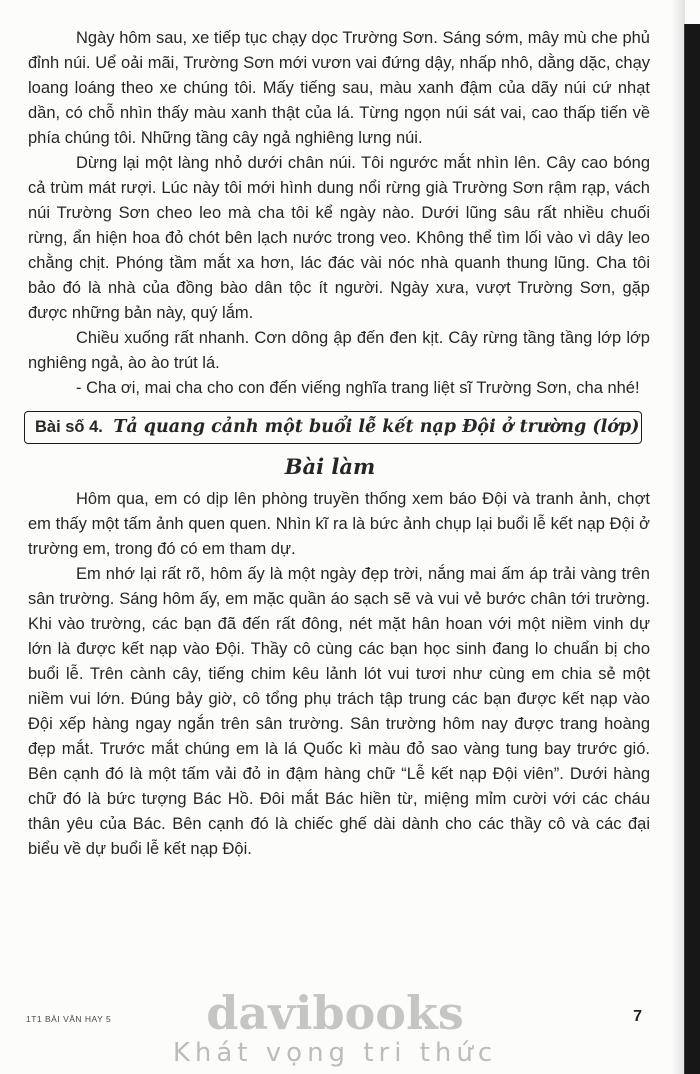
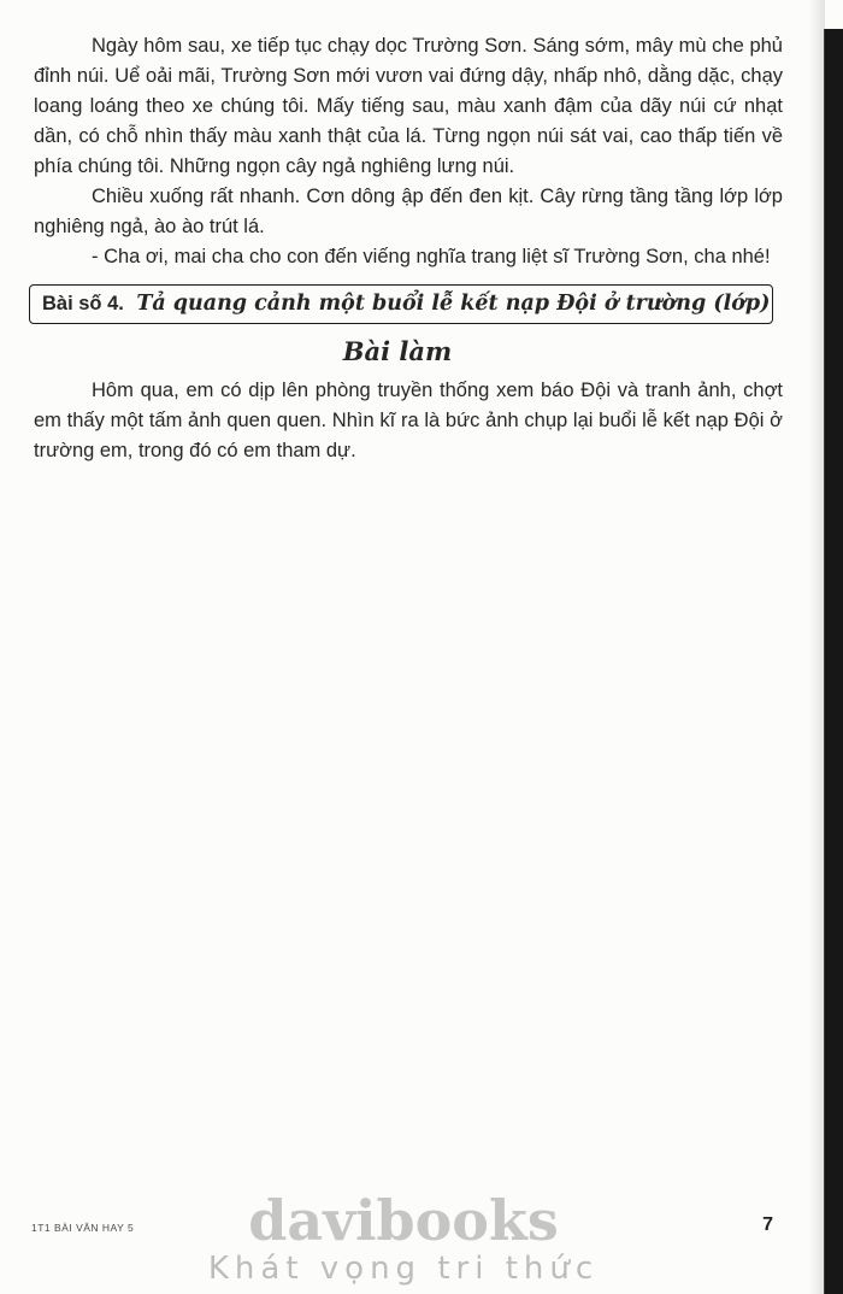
- Ngày hôm sau, xe tiếp tục chạy dọc Trường Sơn. Sáng sớm, mây mù che phủ đỉnh núi. Uể oải mãi, Trường Sơn mới vươn vai đứng dậy, nhấp nhô, dằng dặc, chạy loang loáng theo xe chúng tôi. Mấy tiếng sau, màu xanh đậm của dãy núi cứ nhạt dần, có chỗ nhìn thấy màu xanh thật của lá. Từng ngọn núi sát vai, cao thấp tiến về phía chúng tôi. Những tầng cây ngả nghiêng lưng núi.
+ Ngày hôm sau, xe tiếp tục chạy dọc Trường Sơn. Sáng sớm, mây mù che phủ đỉnh núi. Uể oải mãi, Trường Sơn mới vươn vai đứng dậy, nhấp nhô, dằng dặc, chạy loang loáng theo xe chúng tôi. Mấy tiếng sau, màu xanh đậm của dãy núi cứ nhạt dần, có chỗ nhìn thấy màu xanh thật của lá. Từng ngọn núi sát vai, cao thấp tiến về phía chúng tôi. Những ngọn cây ngả nghiêng lưng núi.
- Dừng lại một làng nhỏ dưới chân núi. Tôi ngước mắt nhìn lên. Cây cao bóng cả trùm mát rượi. Lúc này tôi mới hình dung nổi rừng già Trường Sơn rậm rạp, vách núi Trường Sơn cheo leo mà cha tôi kể ngày nào. Dưới lũng sâu rất nhiều chuối rừng, ẩn hiện hoa đỏ chót bên lạch nước trong veo. Không thể tìm lối vào vì dây leo chằng chịt. Phóng tầm mắt xa hơn, lác đác vài nóc nhà quanh thung lũng. Cha tôi bảo đó là nhà của đồng bào dân tộc ít người. Ngày xưa, vượt Trường Sơn, gặp được những bản này, quý lắm.
  Chiều xuống rất nhanh. Cơn dông ập đến đen kịt. Cây rừng tầng tầng lớp lớp nghiêng ngả, ào ào trút lá.
  - Cha ơi, mai cha cho con đến viếng nghĩa trang liệt sĩ Trường Sơn, cha nhé!
  Bài số 4. Tả quang cảnh một buổi lễ kết nạp Đội ở trường (lớp)
  Bài làm
  Hôm qua, em có dịp lên phòng truyền thống xem báo Đội và tranh ảnh, chợt em thấy một tấm ảnh quen quen. Nhìn kĩ ra là bức ảnh chụp lại buổi lễ kết nạp Đội ở trường em, trong đó có em tham dự.
- Em nhớ lại rất rõ, hôm ấy là một ngày đẹp trời, nắng mai ấm áp trải vàng trên sân trường. Sáng hôm ấy, em mặc quần áo sạch sẽ và vui vẻ bước chân tới trường. Khi vào trường, các bạn đã đến rất đông, nét mặt hân hoan với một niềm vinh dự lớn là được kết nạp vào Đội. Thầy cô cùng các bạn học sinh đang lo chuẩn bị cho buổi lễ. Trên cành cây, tiếng chim kêu lảnh lót vui tươi như cùng em chia sẻ một niềm vui lớn. Đúng bảy giờ, cô tổng phụ trách tập trung các bạn được kết nạp vào Đội xếp hàng ngay ngắn trên sân trường. Sân trường hôm nay được trang hoàng đẹp mắt. Trước mắt chúng em là lá Quốc kì màu đỏ sao vàng tung bay trước gió. Bên cạnh đó là một tấm vải đỏ in đậm hàng chữ “Lễ kết nạp Đội viên”. Dưới hàng chữ đó là bức tượng Bác Hồ. Đôi mắt Bác hiền từ, miệng mỉm cười với các cháu thân yêu của Bác. Bên cạnh đó là chiếc ghế dài dành cho các thầy cô và các đại biểu về dự buổi lễ kết nạp Đội.
  1T1 BÀI VĂN HAY 5
  7
  davibooks
  Khát vọng tri thức
